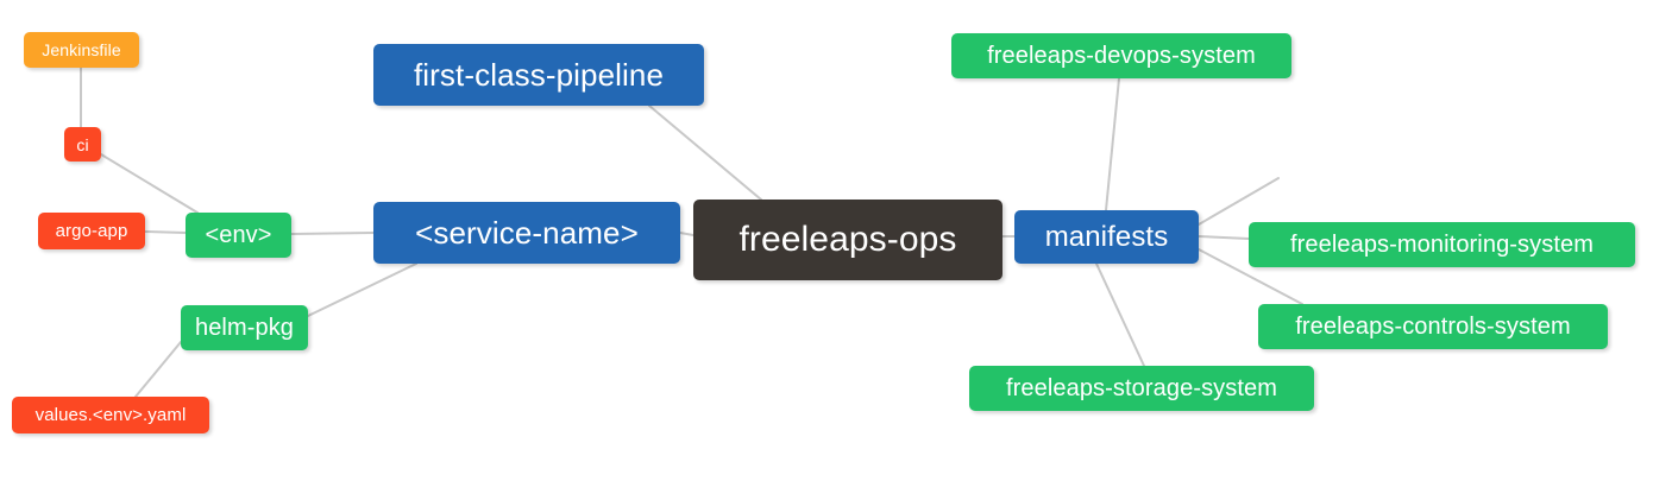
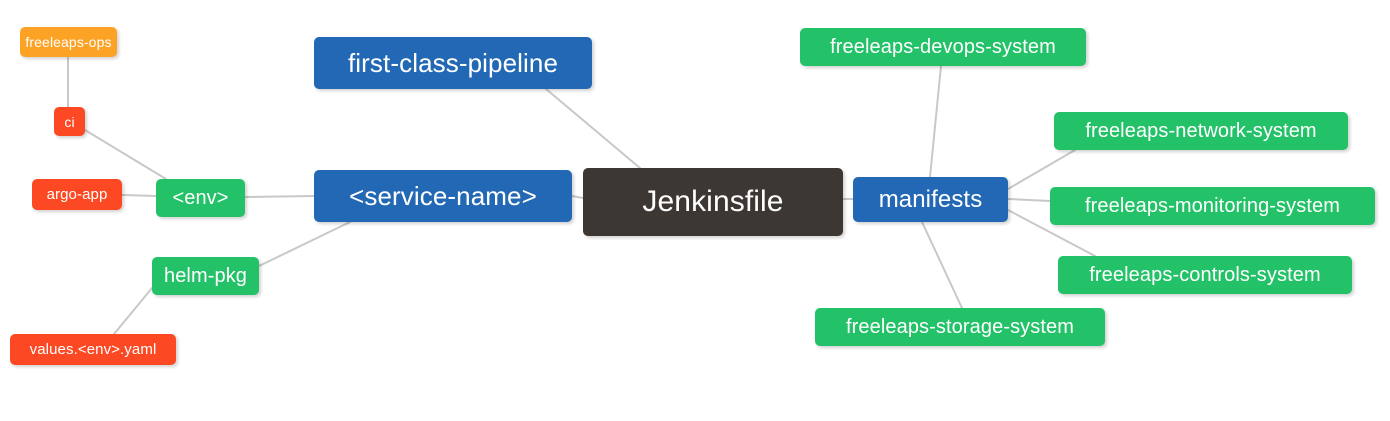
- freeleaps-ops
+ Jenkinsfile
  first-class-pipeline
  <service-name>
  manifests
  <env>
  ci
- Jenkinsfile
+ freeleaps-ops
  argo-app
  helm-pkg
  values.<env>.yaml
  freeleaps-devops-system
+ freeleaps-network-system
  freeleaps-monitoring-system
  freeleaps-controls-system
  freeleaps-storage-system
